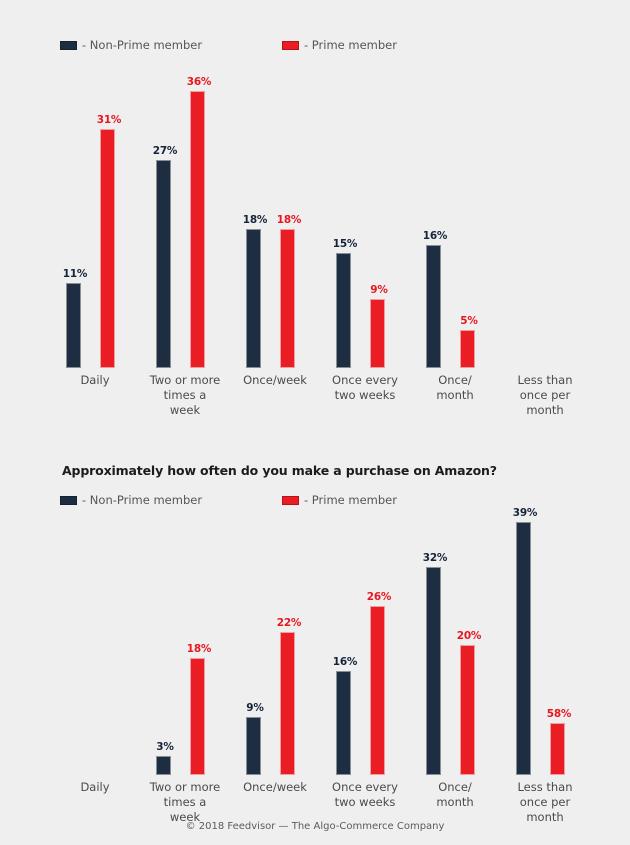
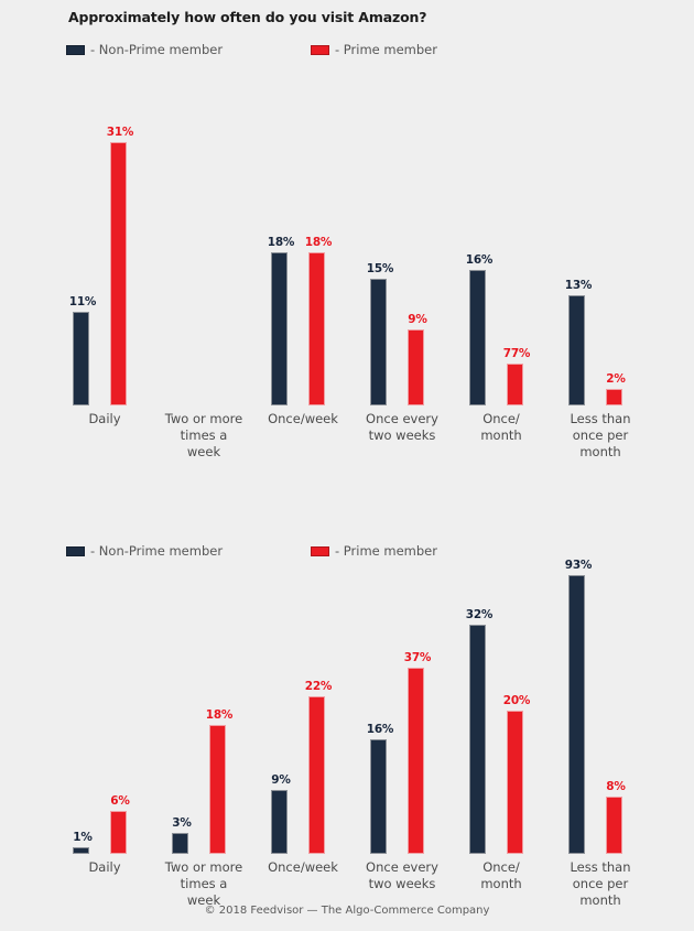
+ Approximately how often do you visit Amazon?
  - Non-Prime member
  - Prime member
  11%
  31%
- 27%
- 36%
  18%
  18%
  15%
  9%
  16%
- 5%
+ 77%
+ 13%
+ 2%
  Daily
  Two or more
  times a
  week
  Once/week
  Once every
  two weeks
  Once/
  month
  Less than
  once per
  month
- Approximately how often do you make a purchase on Amazon?
  - Non-Prime member
  - Prime member
+ 1%
+ 6%
  3%
  18%
  9%
  22%
  16%
- 26%
+ 37%
  32%
  20%
- 39%
+ 93%
- 58%
+ 8%
  Daily
  Two or more
  times a
  week
  Once/week
  Once every
  two weeks
  Once/
  month
  Less than
  once per
  month
  © 2018 Feedvisor — The Algo-Commerce Company
